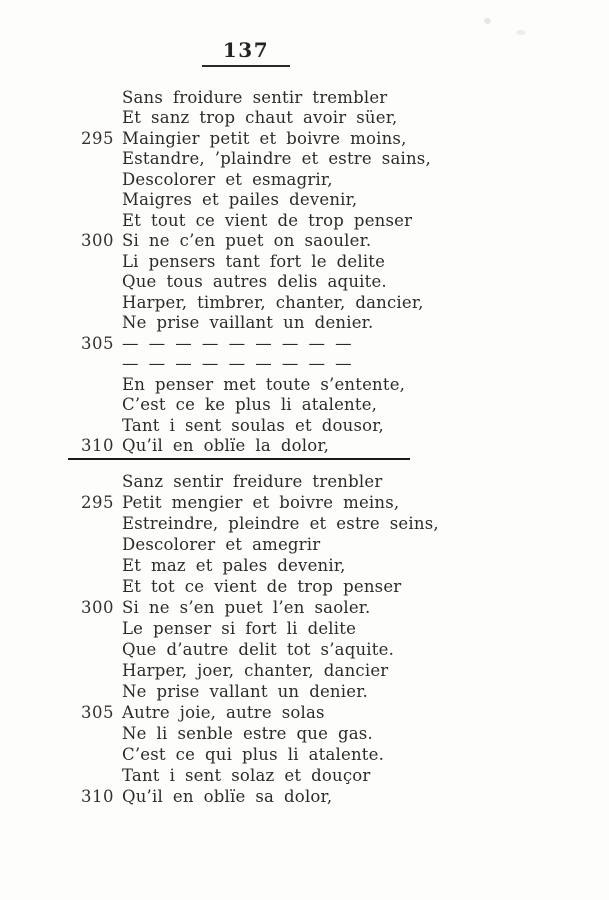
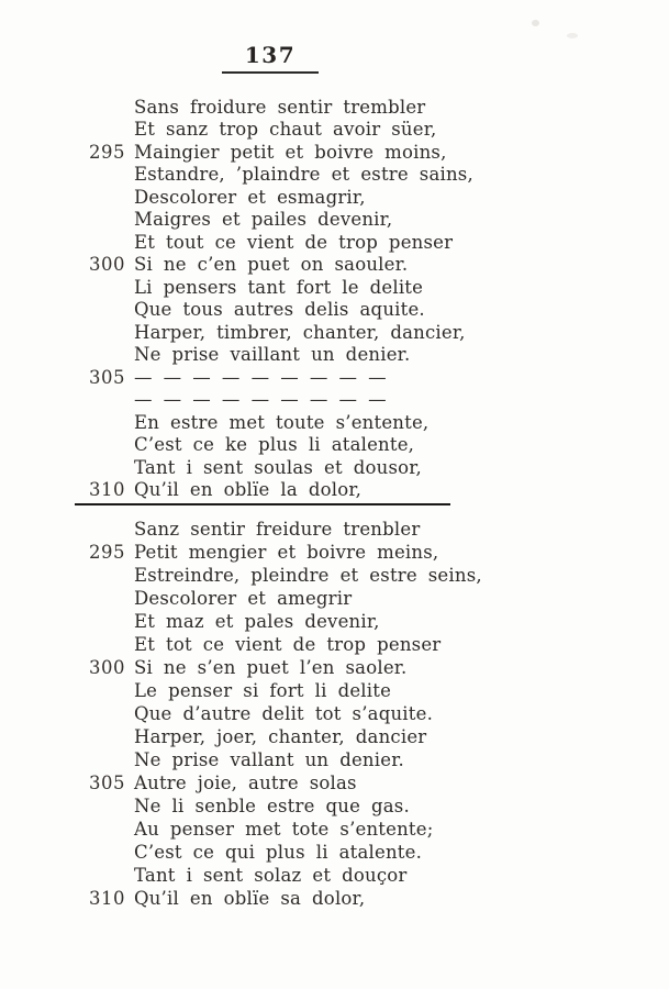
  137
  Sans froidure sentir trembler
  Et sanz trop chaut avoir süer,
  295
  Maingier petit et boivre moins,
  Estandre, ’plaindre et estre sains,
  Descolorer et esmagrir,
  Maigres et pailes devenir,
  Et tout ce vient de trop penser
  300
  Si ne c’en puet on saouler.
  Li pensers tant fort le delite
  Que tous autres delis aquite.
  Harper, timbrer, chanter, dancier,
  Ne prise vaillant un denier.
  305
  — — — — — — — — —
  — — — — — — — — —
- En penser met toute s’entente,
+ En estre met toute s’entente,
  C’est ce ke plus li atalente,
  Tant i sent soulas et dousor,
  310
  Qu’il en oblïe la dolor,
  Sanz sentir freidure trenbler
  295
  Petit mengier et boivre meins,
  Estreindre, pleindre et estre seins,
  Descolorer et amegrir
  Et maz et pales devenir,
  Et tot ce vient de trop penser
  300
  Si ne s’en puet l’en saoler.
  Le penser si fort li delite
  Que d’autre delit tot s’aquite.
  Harper, joer, chanter, dancier
  Ne prise vallant un denier.
  305
  Autre joie, autre solas
  Ne li senble estre que gas.
+ Au penser met tote s’entente;
  C’est ce qui plus li atalente.
  Tant i sent solaz et douçor
  310
  Qu’il en oblïe sa dolor,
